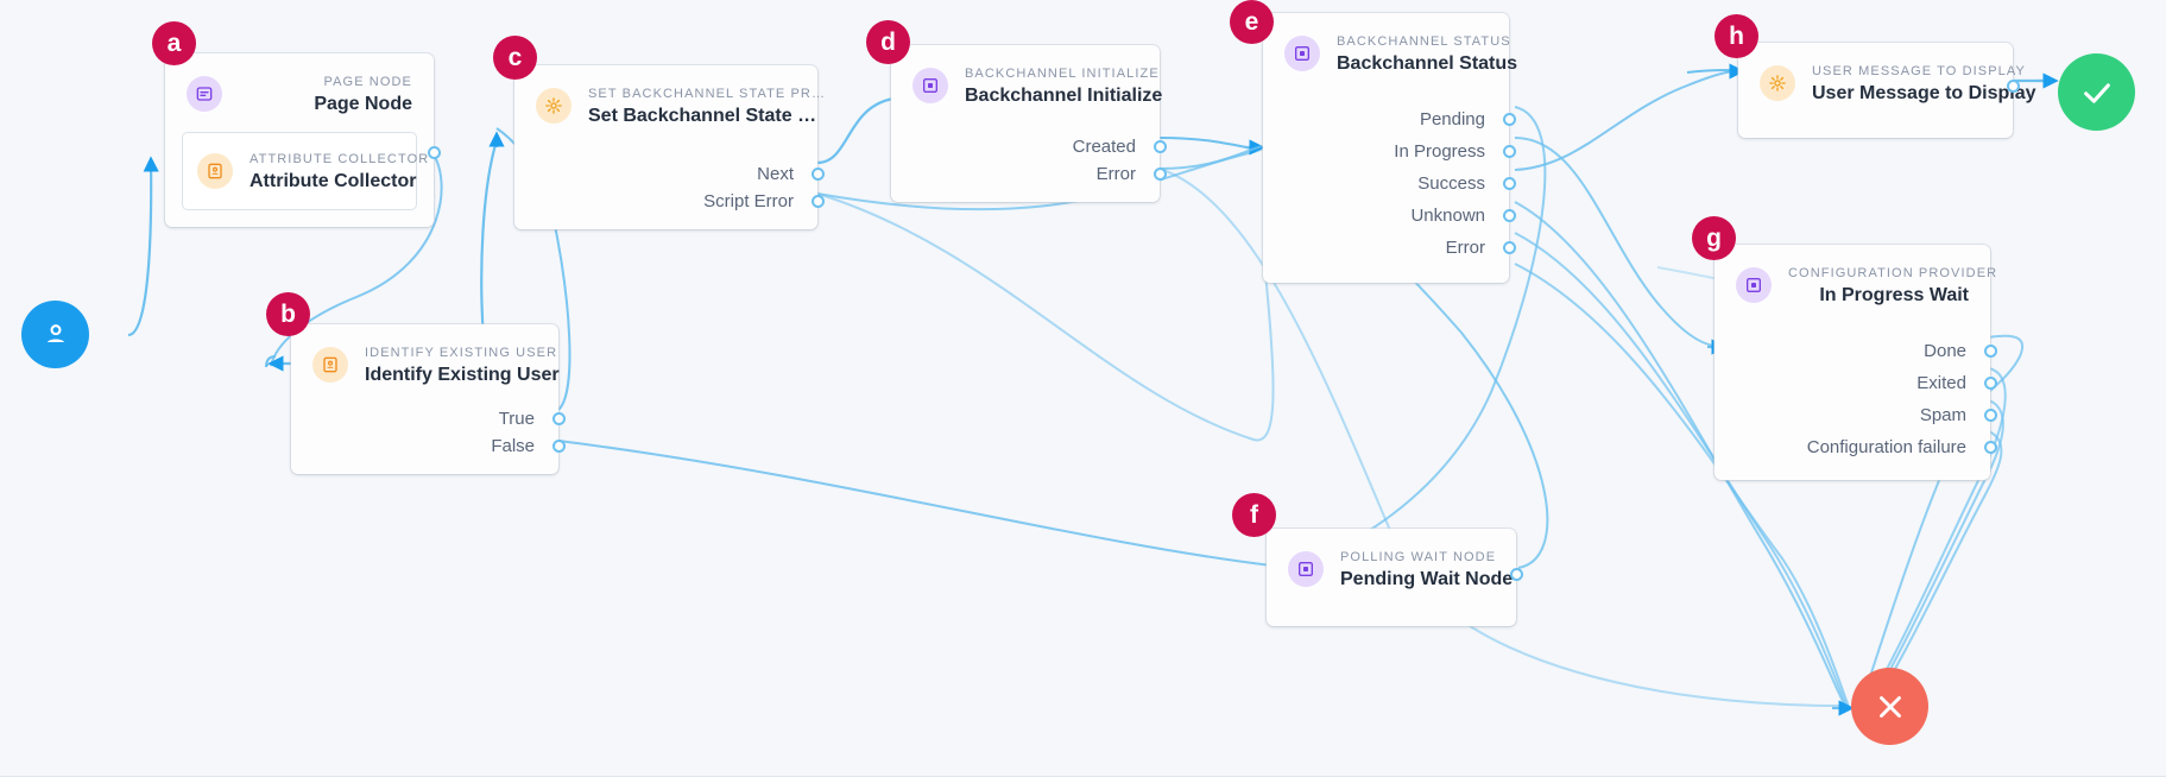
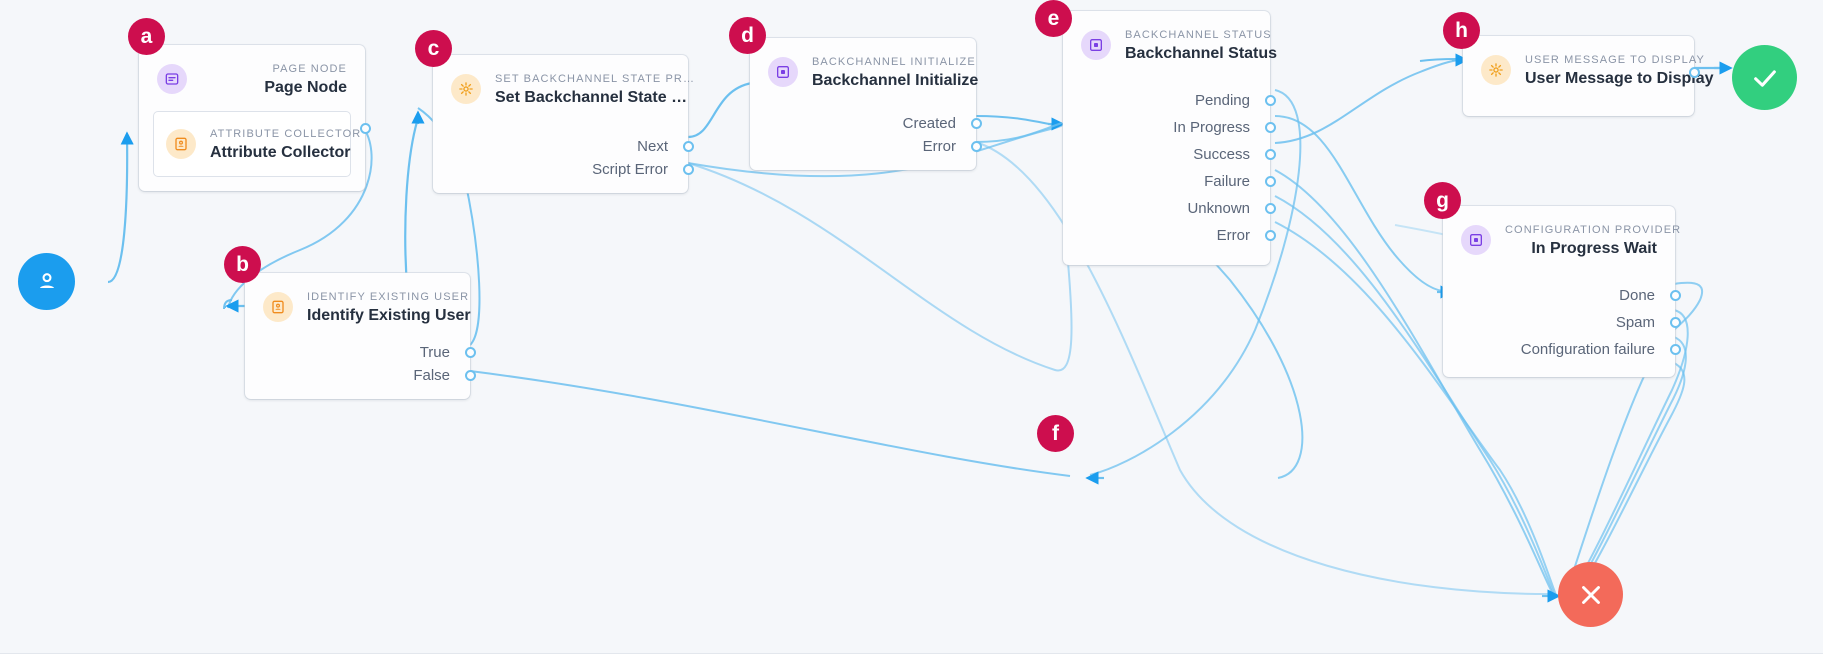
  a
  PAGE NODE Page Node
  ATTRIBUTE COLLECTOR Attribute Collector
  b
  IDENTIFY EXISTING USER Identify Existing User
  True
  False
  c
  SET BACKCHANNEL STATE PR… Set Backchannel State …
  Next
  Script Error
  d
  BACKCHANNEL INITIALIZE Backchannel Initialize
  Created
  Error
  e
  BACKCHANNEL STATUS Backchannel Status
  Pending
  In Progress
  Success
+ Failure
  Unknown
  Error
  f
- POLLING WAIT NODE Pending Wait Node
  g
  CONFIGURATION PROVIDER In Progress Wait
  Done
- Exited
  Spam
  Configuration failure
  h
  USER MESSAGE TO DISPLAY User Message to Display
